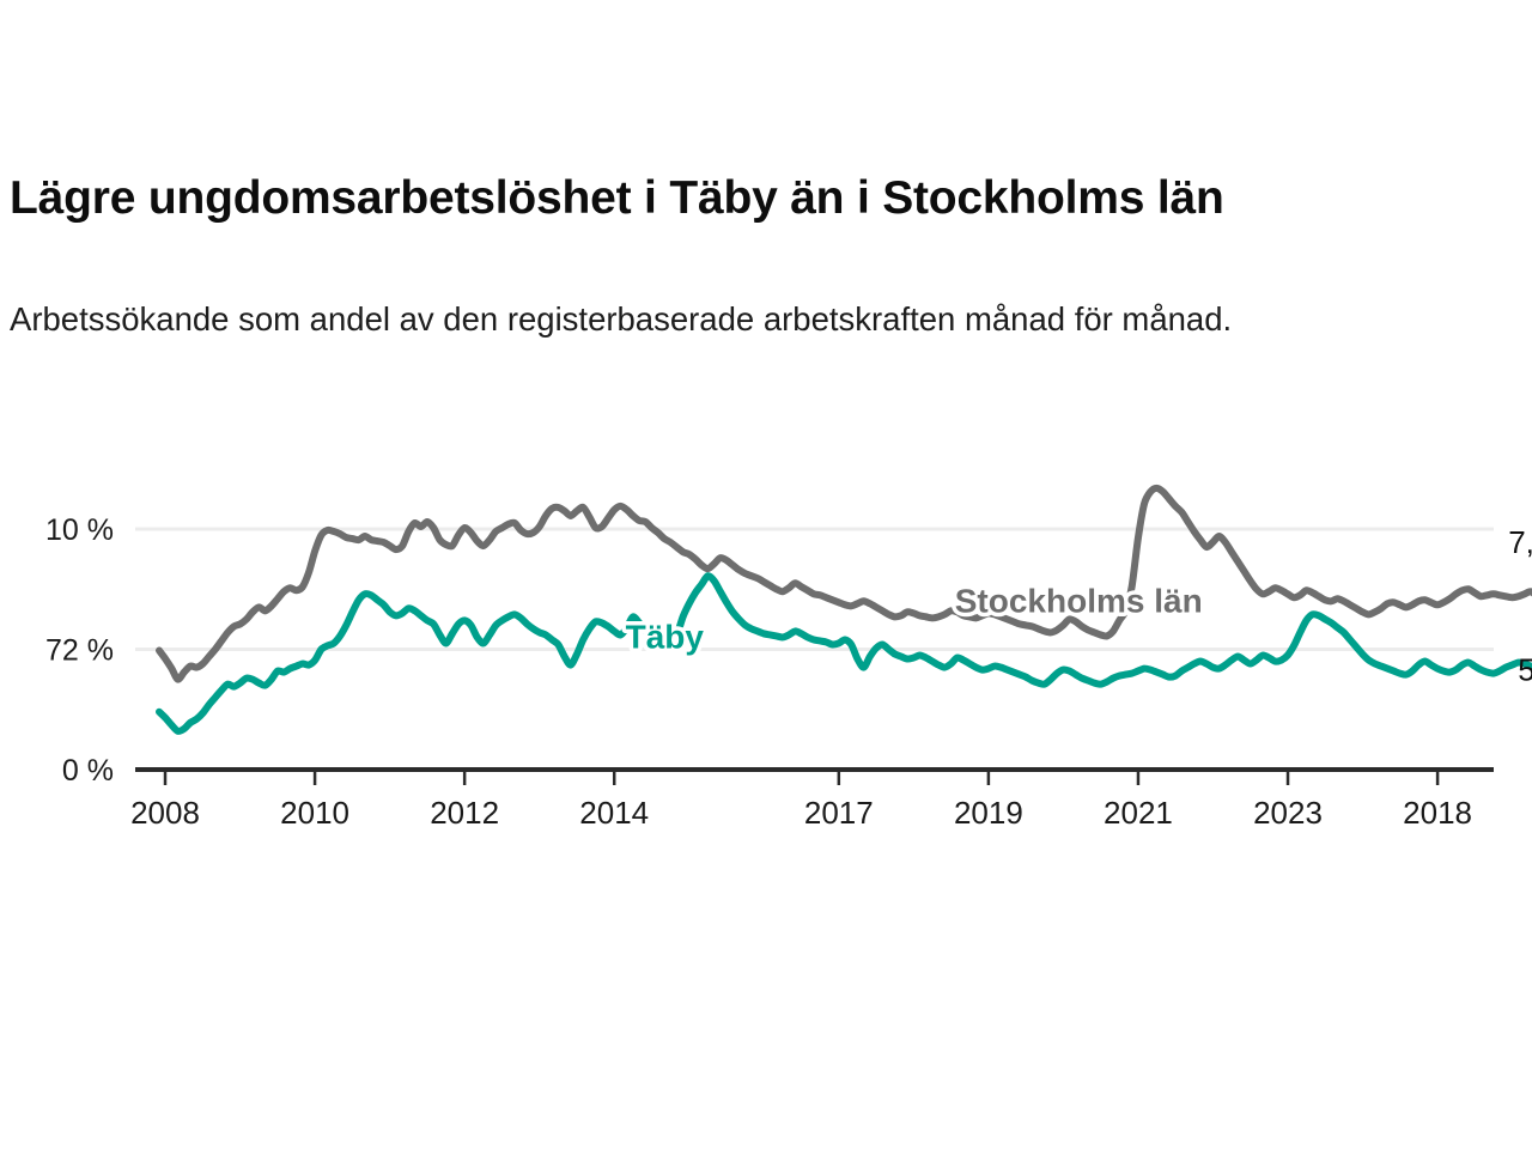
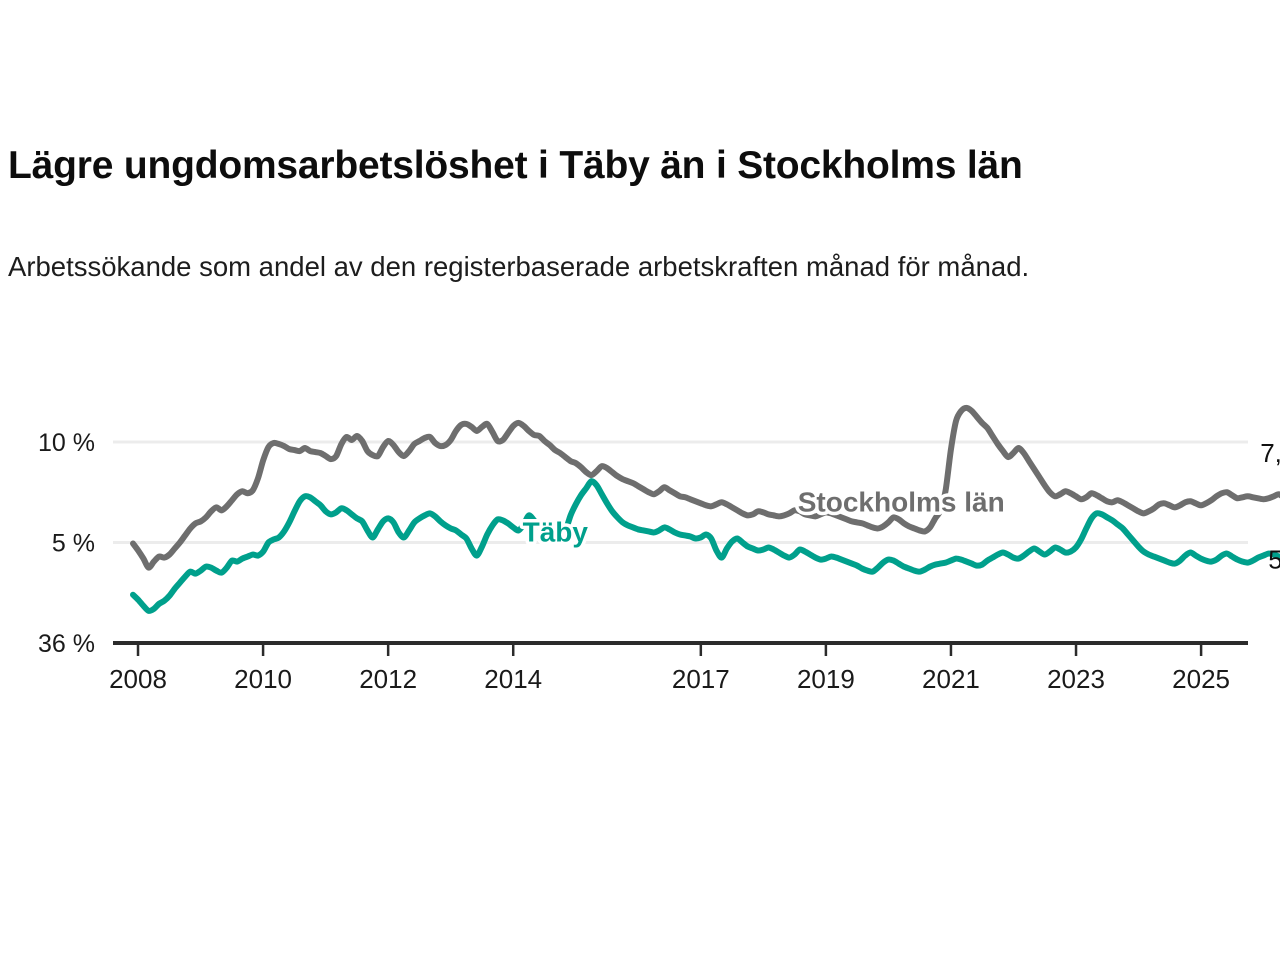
  Lägre ungdomsarbetslöshet i Täby än i Stockholms län
  Arbetssökande som andel av den registerbaserade arbetskraften månad för månad.
- 0 %
+ 36 %
- 72 %
+ 5 %
  10 %
  2008
  2010
  2012
  2014
  2017
  2019
  2021
  2023
- 2018
+ 2025
  Stockholms län
  Täby
